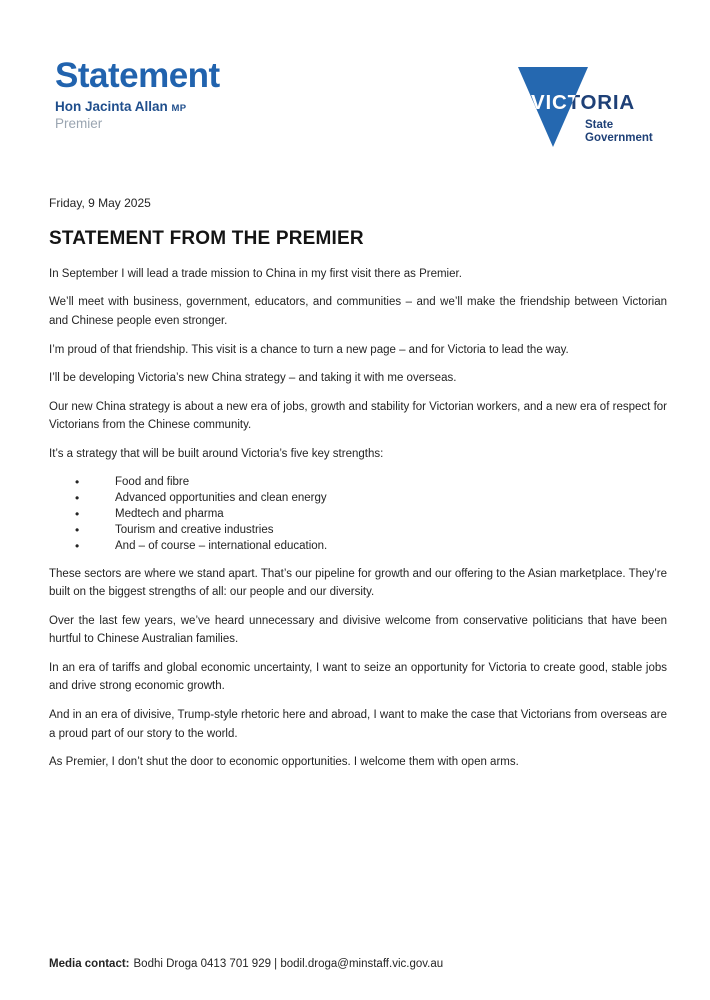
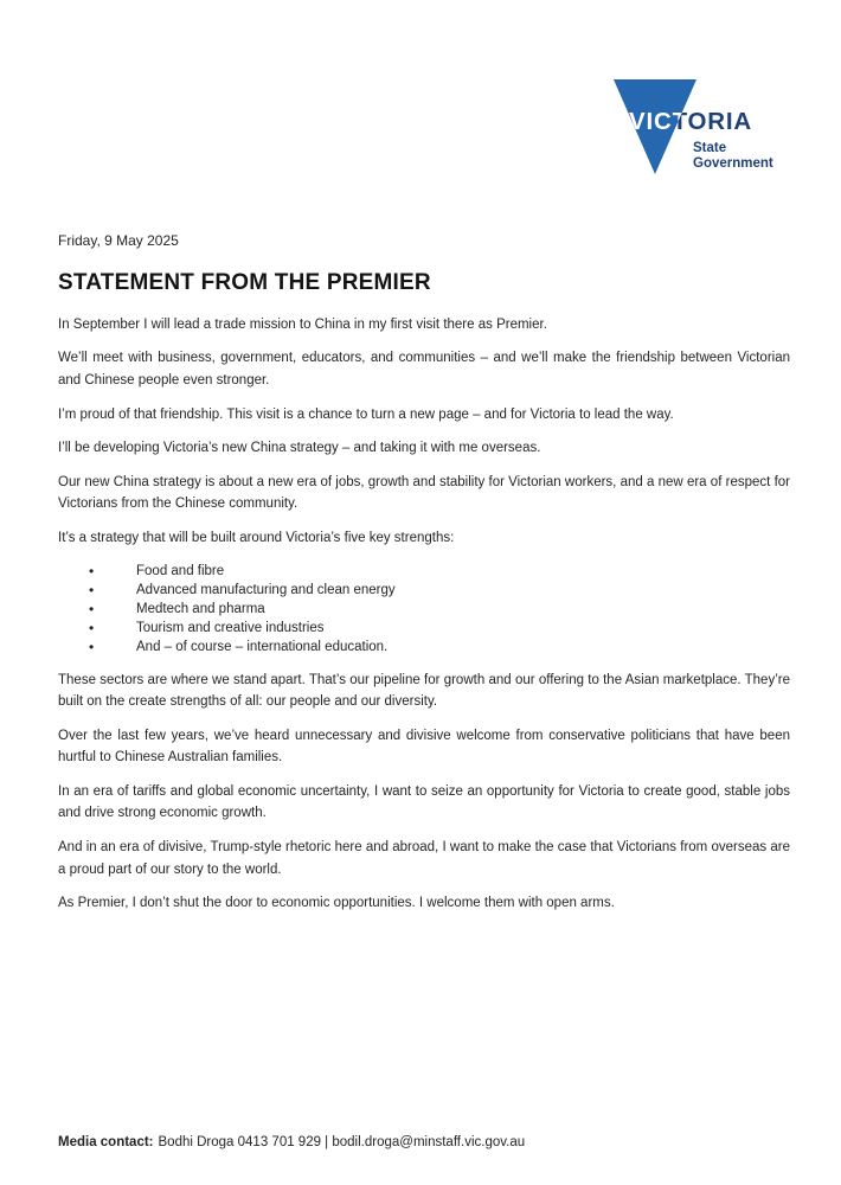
- Statement
- Hon Jacinta Allan MP
- Premier
  VICTORIA
  State
  Government
  Friday, 9 May 2025
  STATEMENT FROM THE PREMIER
  In September I will lead a trade mission to China in my first visit there as Premier.
  We’ll meet with business, government, educators, and communities – and we’ll make the friendship between Victorian and Chinese people even stronger.
  I’m proud of that friendship. This visit is a chance to turn a new page – and for Victoria to lead the way.
  I’ll be developing Victoria’s new China strategy – and taking it with me overseas.
  Our new China strategy is about a new era of jobs, growth and stability for Victorian workers, and a new era of respect for Victorians from the Chinese community.
  It’s a strategy that will be built around Victoria’s five key strengths:
  Food and fibre
- Advanced opportunities and clean energy
+ Advanced manufacturing and clean energy
  Medtech and pharma
  Tourism and creative industries
  And – of course – international education.
- These sectors are where we stand apart. That’s our pipeline for growth and our offering to the Asian marketplace. They’re built on the biggest strengths of all: our people and our diversity.
+ These sectors are where we stand apart. That’s our pipeline for growth and our offering to the Asian marketplace. They’re built on the create strengths of all: our people and our diversity.
  Over the last few years, we’ve heard unnecessary and divisive welcome from conservative politicians that have been hurtful to Chinese Australian families.
  In an era of tariffs and global economic uncertainty, I want to seize an opportunity for Victoria to create good, stable jobs and drive strong economic growth.
  And in an era of divisive, Trump-style rhetoric here and abroad, I want to make the case that Victorians from overseas are a proud part of our story to the world.
  As Premier, I don’t shut the door to economic opportunities. I welcome them with open arms.
  Media contact: Bodhi Droga 0413 701 929 | bodil.droga@minstaff.vic.gov.au
